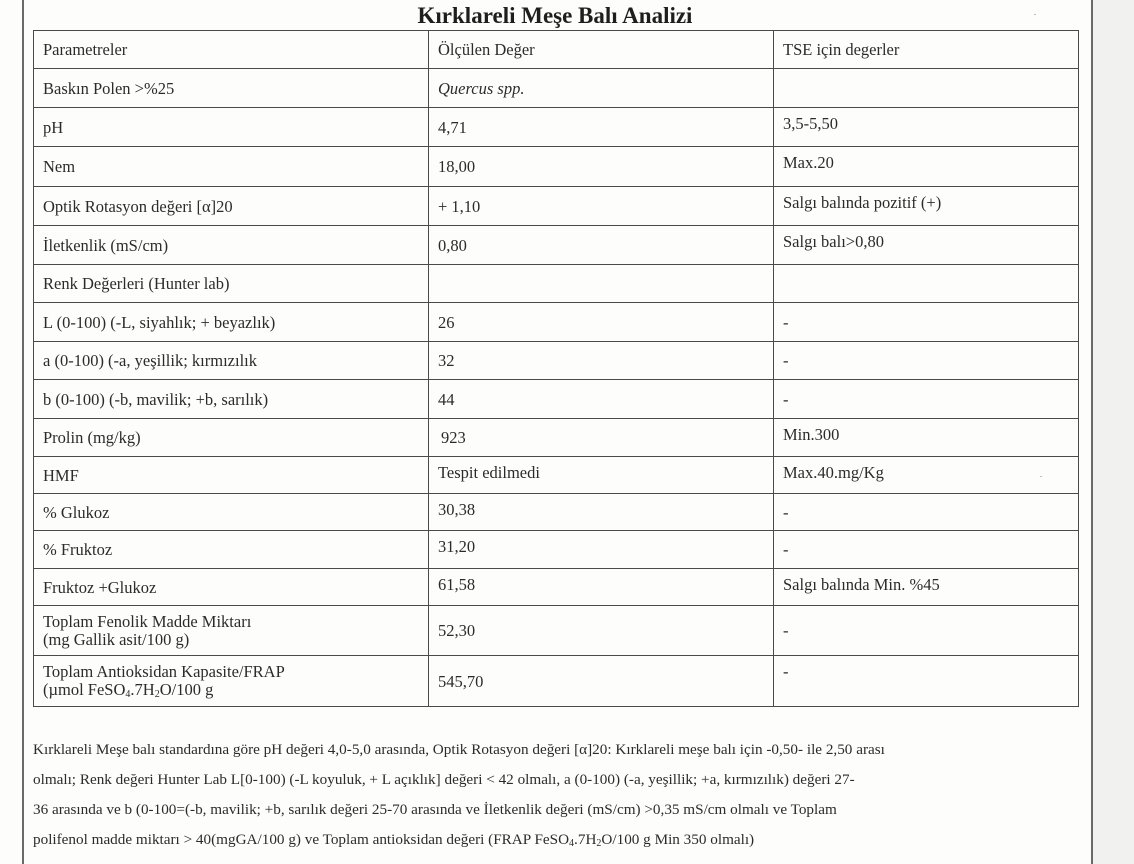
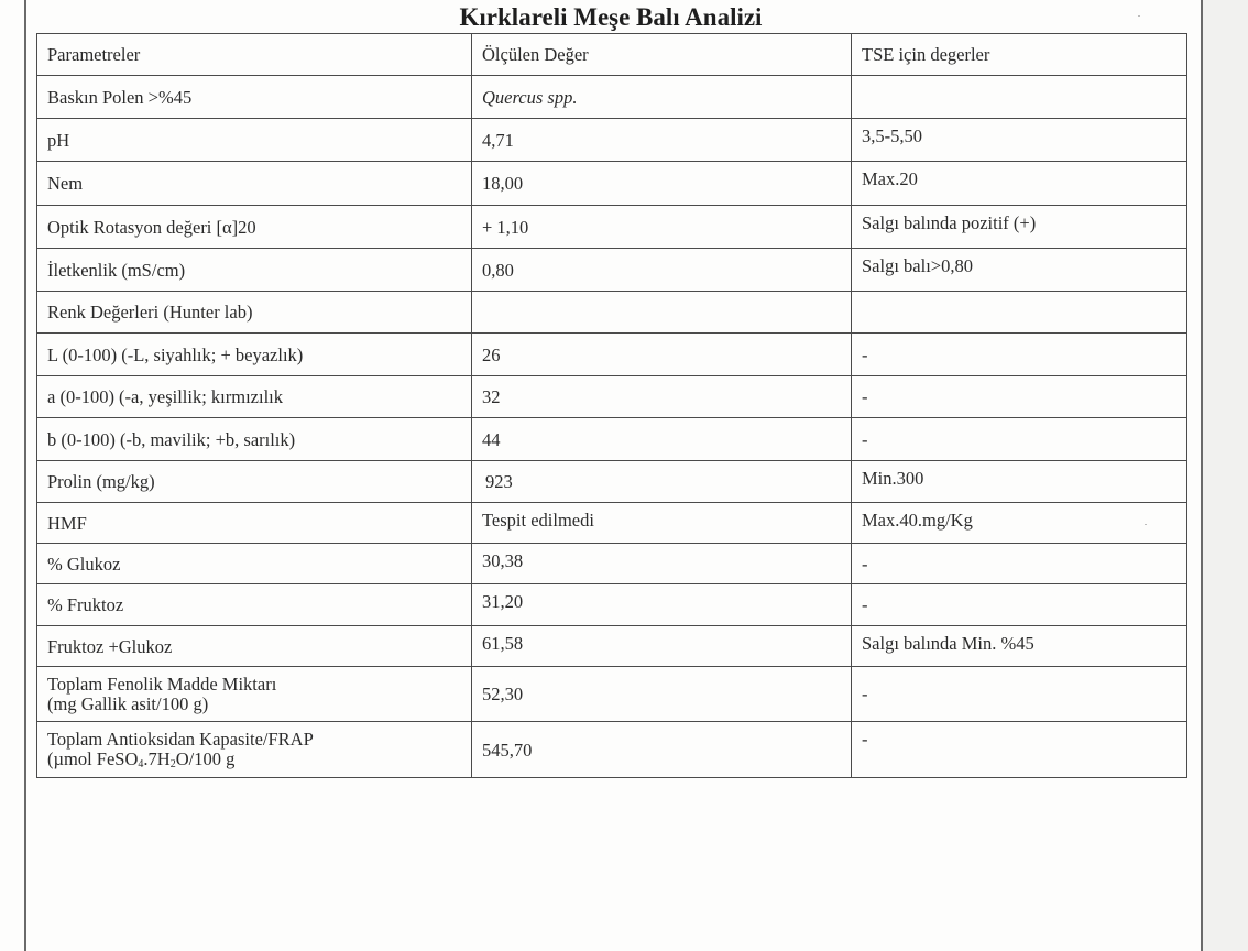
  Kırklareli Meşe Balı Analizi
  Parametreler	Ölçülen Değer	TSE için degerler
- Baskın Polen >%25	Quercus spp.
+ Baskın Polen >%45	Quercus spp.
  pH	4,71	3,5-5,50
  Nem	18,00	Max.20
  Optik Rotasyon değeri [α]20	+ 1,10	Salgı balında pozitif (+)
  İletkenlik (mS/cm)	0,80	Salgı balı>0,80
  Renk Değerleri (Hunter lab)
  L (0-100) (-L, siyahlık; + beyazlık)	26	-
  a (0-100) (-a, yeşillik; kırmızılık	32	-
  b (0-100) (-b, mavilik; +b, sarılık)	44	-
  Prolin (mg/kg)	923	Min.300
  HMF	Tespit edilmedi	Max.40.mg/Kg
  % Glukoz	30,38	-
  % Fruktoz	31,20	-
  Fruktoz +Glukoz	61,58	Salgı balında Min. %45
  Toplam Fenolik Madde Miktarı (mg Gallik asit/100 g)	52,30	-
  Toplam Antioksidan Kapasite/FRAP (µmol FeSO4.7H2O/100 g	545,70	-
- Kırklareli Meşe balı standardına göre pH değeri 4,0-5,0 arasında, Optik Rotasyon değeri [α]20: Kırklareli meşe balı için -0,50- ile 2,50 arası
- olmalı; Renk değeri Hunter Lab L[0-100) (-L koyuluk, + L açıklık] değeri < 42 olmalı, a (0-100) (-a, yeşillik; +a, kırmızılık) değeri 27-
- 36 arasında ve b (0-100=(-b, mavilik; +b, sarılık değeri 25-70 arasında ve İletkenlik değeri (mS/cm) >0,35 mS/cm olmalı ve Toplam
- polifenol madde miktarı > 40(mgGA/100 g) ve Toplam antioksidan değeri (FRAP FeSO4.7H2O/100 g Min 350 olmalı)
